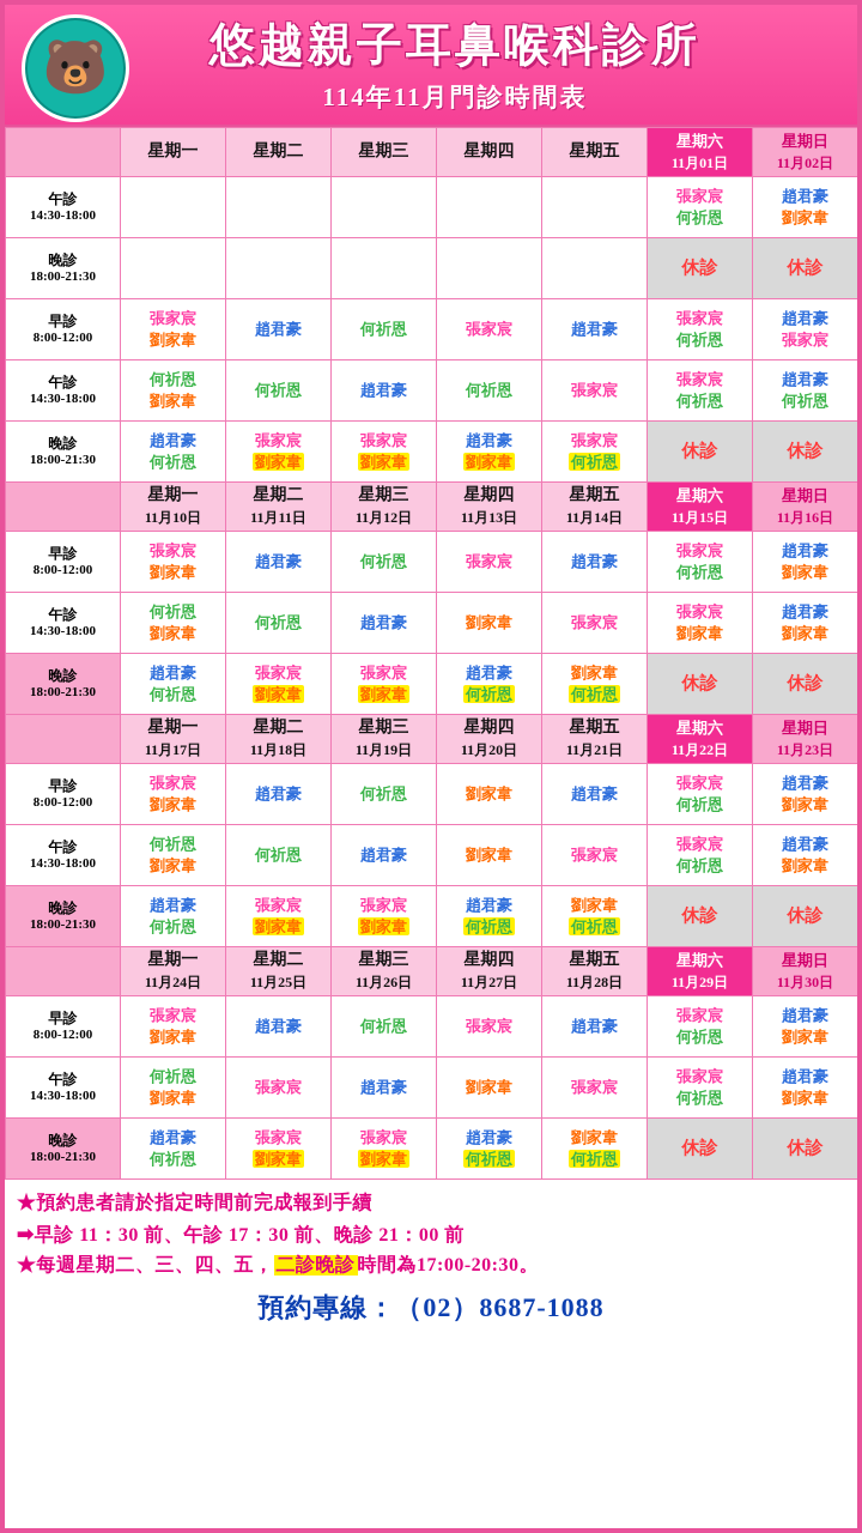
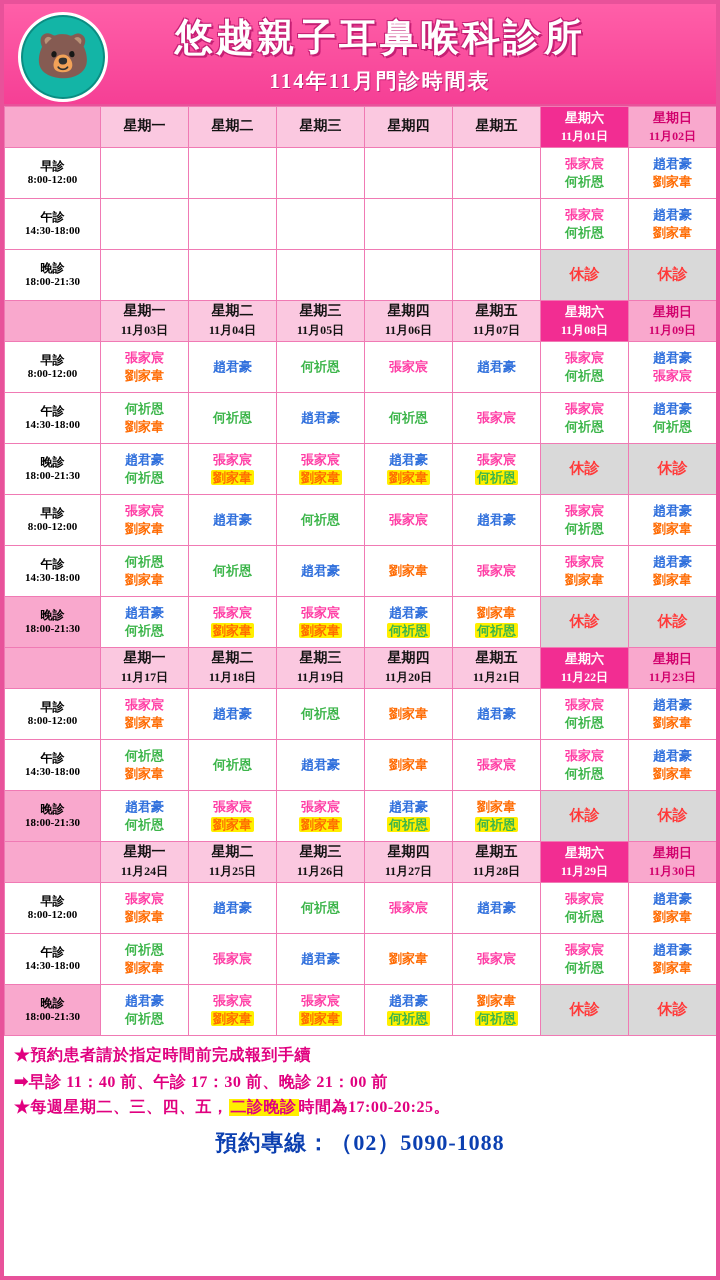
  🐻
  悠越親子耳鼻喉科診所
  114年11月門診時間表
  	星期一	星期二	星期三	星期四	星期五	星期六11月01日	星期日11月02日
+ 早診8:00-12:00						張家宸何祈恩	趙君豪劉家韋
  午診14:30-18:00						張家宸何祈恩	趙君豪劉家韋
  晚診18:00-21:30						休診	休診
+ 	星期一11月03日	星期二11月04日	星期三11月05日	星期四11月06日	星期五11月07日	星期六11月08日	星期日11月09日
  早診8:00-12:00	張家宸劉家韋	趙君豪	何祈恩	張家宸	趙君豪	張家宸何祈恩	趙君豪張家宸
  午診14:30-18:00	何祈恩劉家韋	何祈恩	趙君豪	何祈恩	張家宸	張家宸何祈恩	趙君豪何祈恩
  晚診18:00-21:30	趙君豪何祈恩	張家宸劉家韋	張家宸劉家韋	趙君豪劉家韋	張家宸何祈恩	休診	休診
- 	星期一11月10日	星期二11月11日	星期三11月12日	星期四11月13日	星期五11月14日	星期六11月15日	星期日11月16日
  早診8:00-12:00	張家宸劉家韋	趙君豪	何祈恩	張家宸	趙君豪	張家宸何祈恩	趙君豪劉家韋
  午診14:30-18:00	何祈恩劉家韋	何祈恩	趙君豪	劉家韋	張家宸	張家宸劉家韋	趙君豪劉家韋
  晚診18:00-21:30	趙君豪何祈恩	張家宸劉家韋	張家宸劉家韋	趙君豪何祈恩	劉家韋何祈恩	休診	休診
  	星期一11月17日	星期二11月18日	星期三11月19日	星期四11月20日	星期五11月21日	星期六11月22日	星期日11月23日
  早診8:00-12:00	張家宸劉家韋	趙君豪	何祈恩	劉家韋	趙君豪	張家宸何祈恩	趙君豪劉家韋
  午診14:30-18:00	何祈恩劉家韋	何祈恩	趙君豪	劉家韋	張家宸	張家宸何祈恩	趙君豪劉家韋
  晚診18:00-21:30	趙君豪何祈恩	張家宸劉家韋	張家宸劉家韋	趙君豪何祈恩	劉家韋何祈恩	休診	休診
  	星期一11月24日	星期二11月25日	星期三11月26日	星期四11月27日	星期五11月28日	星期六11月29日	星期日11月30日
  早診8:00-12:00	張家宸劉家韋	趙君豪	何祈恩	張家宸	趙君豪	張家宸何祈恩	趙君豪劉家韋
  午診14:30-18:00	何祈恩劉家韋	張家宸	趙君豪	劉家韋	張家宸	張家宸何祈恩	趙君豪劉家韋
  晚診18:00-21:30	趙君豪何祈恩	張家宸劉家韋	張家宸劉家韋	趙君豪何祈恩	劉家韋何祈恩	休診	休診
  ★預約患者請於指定時間前完成報到手續
- ➡早診 11：30 前、午診 17：30 前、晚診 21：00 前
+ ➡早診 11：40 前、午診 17：30 前、晚診 21：00 前
- ★每週星期二、三、四、五，二診晚診時間為17:00-20:30。
+ ★每週星期二、三、四、五，二診晚診時間為17:00-20:25。
- 預約專線：（02）8687-1088
+ 預約專線：（02）5090-1088
